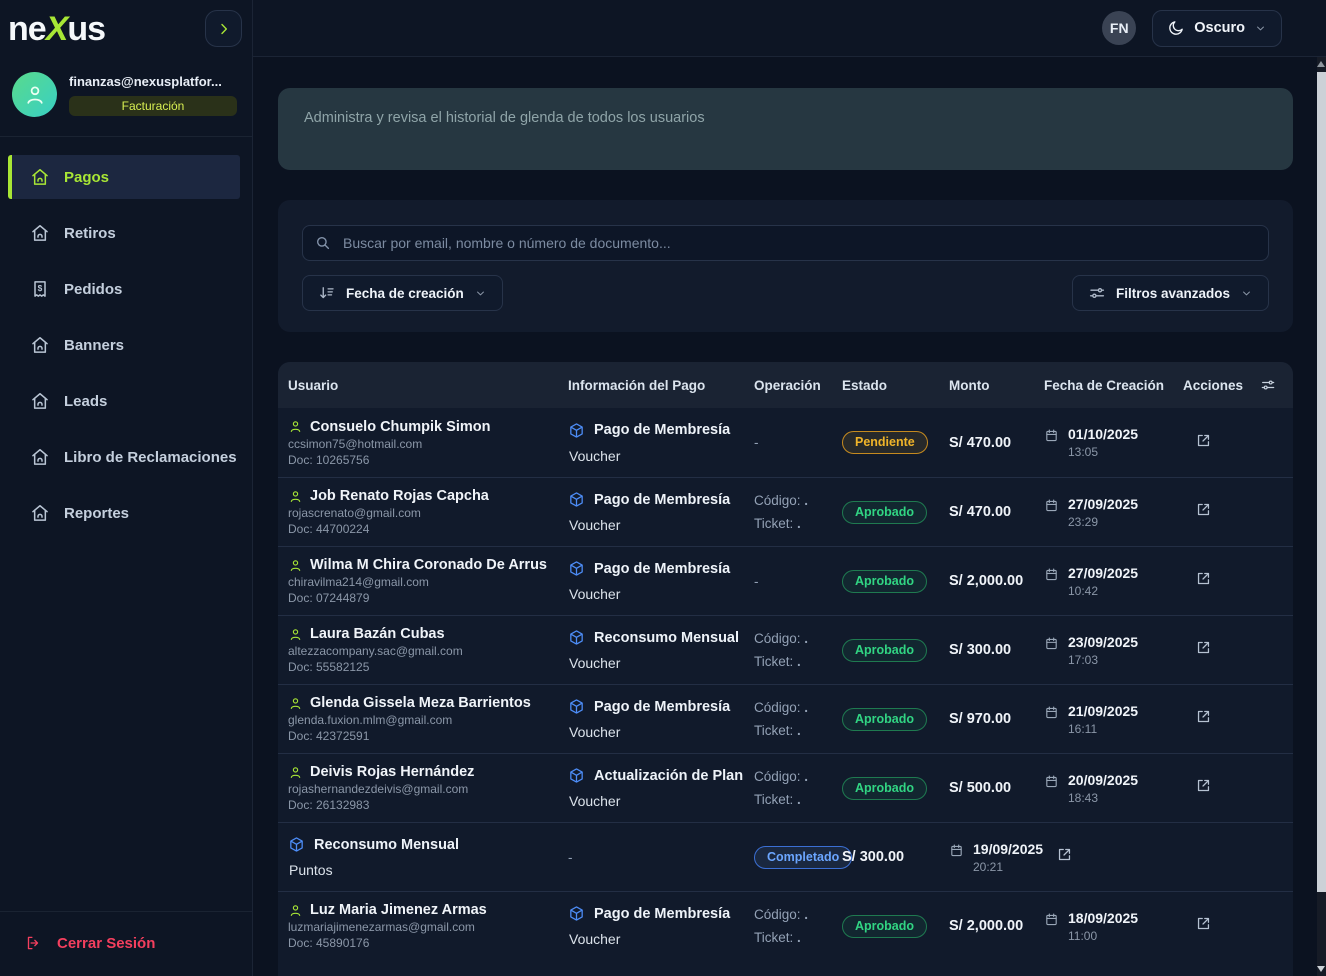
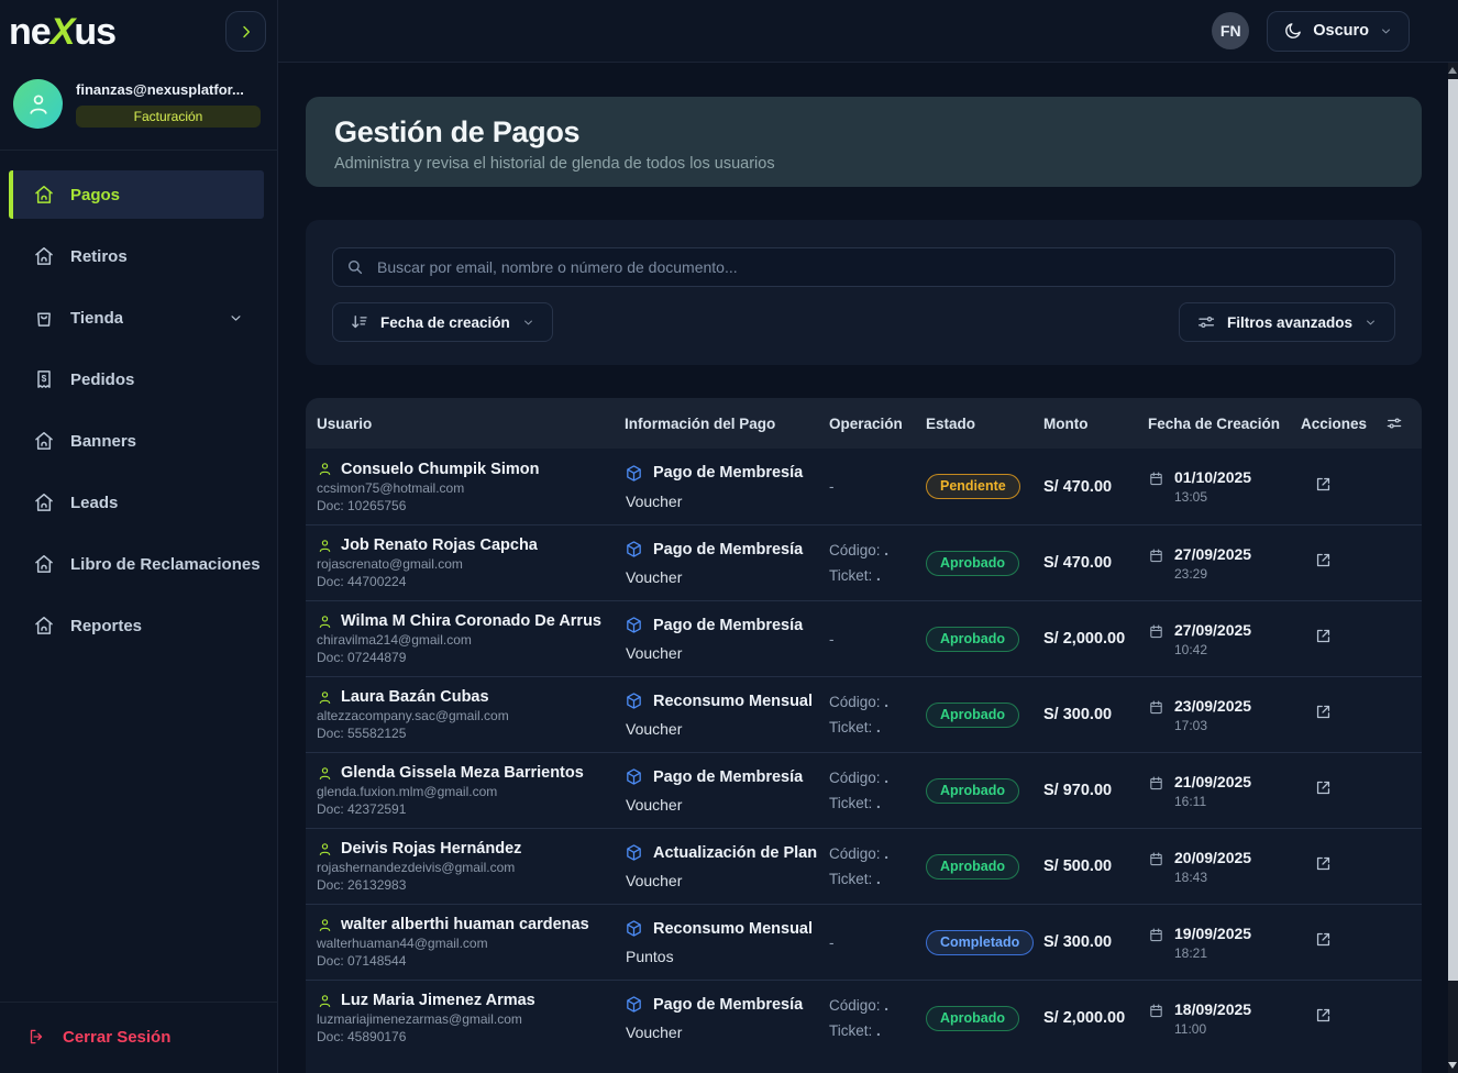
  neXus
  finanzas@nexusplatfor...
  Facturación
  Pagos
  Retiros
+ Tienda
  $
  Pedidos
  Banners
  Leads
  Libro de Reclamaciones
  Reportes
  Cerrar Sesión
  FN
  Oscuro
+ Gestión de Pagos
  Administra y revisa el historial de glenda de todos los usuarios
  Buscar por email, nombre o número de documento...
  Fecha de creación
  Filtros avanzados
  Usuario
  Información del Pago
  Operación
  Estado
  Monto
  Fecha de Creación
  Acciones
  Consuelo Chumpik Simon
  ccsimon75@hotmail.com
  Doc: 10265756
  Pago de Membresía
  Voucher
  -
  Pendiente
  S/ 470.00
  01/10/2025
  13:05
  Job Renato Rojas Capcha
  rojascrenato@gmail.com
  Doc: 44700224
  Pago de Membresía
  Voucher
  Código: .
  Ticket: .
  Aprobado
  S/ 470.00
  27/09/2025
  23:29
  Wilma M Chira Coronado De Arrus
  chiravilma214@gmail.com
  Doc: 07244879
  Pago de Membresía
  Voucher
  -
  Aprobado
  S/ 2,000.00
  27/09/2025
  10:42
  Laura Bazán Cubas
  altezzacompany.sac@gmail.com
  Doc: 55582125
  Reconsumo Mensual
  Voucher
  Código: .
  Ticket: .
  Aprobado
  S/ 300.00
  23/09/2025
  17:03
  Glenda Gissela Meza Barrientos
  glenda.fuxion.mlm@gmail.com
  Doc: 42372591
  Pago de Membresía
  Voucher
  Código: .
  Ticket: .
  Aprobado
  S/ 970.00
  21/09/2025
  16:11
  Deivis Rojas Hernández
  rojashernandezdeivis@gmail.com
  Doc: 26132983
  Actualización de Plan
  Voucher
  Código: .
  Ticket: .
  Aprobado
  S/ 500.00
  20/09/2025
  18:43
+ walter alberthi huaman cardenas
+ walterhuaman44@gmail.com
+ Doc: 07148544
  Reconsumo Mensual
  Puntos
  -
  Completado
  S/ 300.00
  19/09/2025
- 20:21
+ 18:21
  Luz Maria Jimenez Armas
  luzmariajimenezarmas@gmail.com
  Doc: 45890176
  Pago de Membresía
  Voucher
  Código: .
  Ticket: .
  Aprobado
  S/ 2,000.00
  18/09/2025
  11:00
